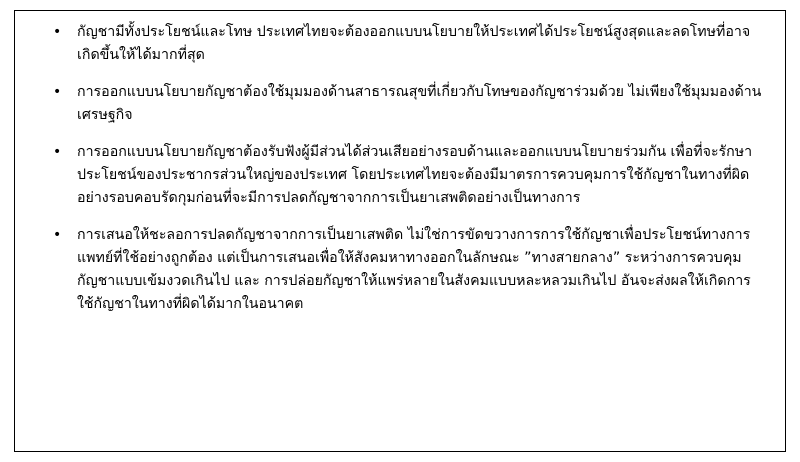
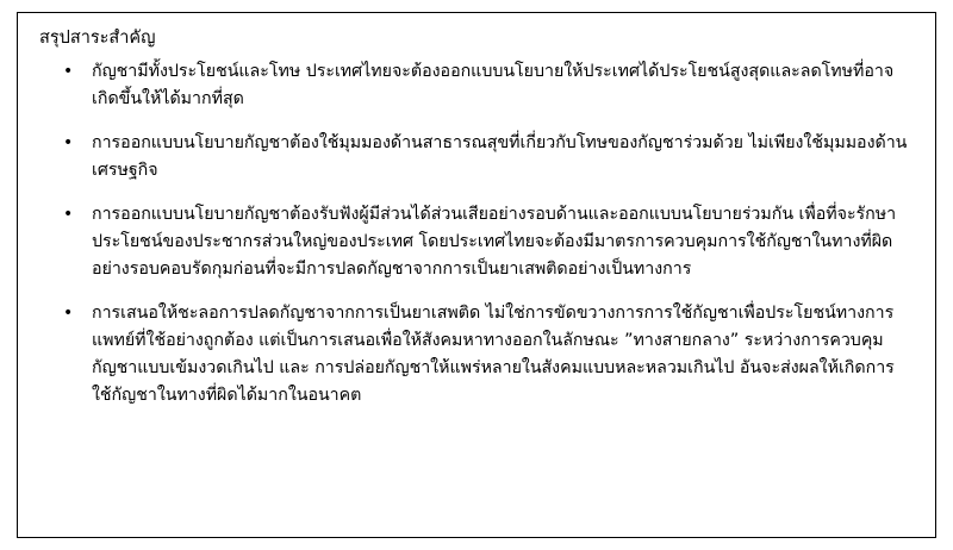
+ สรุปสาระสำคัญ
  •
  กัญชามีทั้งประโยชน์และโทษ ประเทศไทยจะต้องออกแบบนโยบายให้ประเทศได้ประโยชน์สูงสุดและลดโทษที่อาจเกิดขึ้นให้ได้มากที่สุด
  •
  การออกแบบนโยบายกัญชาต้องใช้มุมมองด้านสาธารณสุขที่เกี่ยวกับโทษของกัญชาร่วมด้วย ไม่เพียงใช้มุมมองด้านเศรษฐกิจ
  •
  การออกแบบนโยบายกัญชาต้องรับฟังผู้มีส่วนได้ส่วนเสียอย่างรอบด้านและออกแบบนโยบายร่วมกัน เพื่อที่จะรักษาประโยชน์ของประชากรส่วนใหญ่ของประเทศ โดยประเทศไทยจะต้องมีมาตรการควบคุมการใช้กัญชาในทางที่ผิดอย่างรอบคอบรัดกุมก่อนที่จะมีการปลดกัญชาจากการเป็นยาเสพติดอย่างเป็นทางการ
  •
  การเสนอให้ชะลอการปลดกัญชาจากการเป็นยาเสพติด ไม่ใช่การขัดขวางการการใช้กัญชาเพื่อประโยชน์ทางการแพทย์ที่ใช้อย่างถูกต้อง แต่เป็นการเสนอเพื่อให้สังคมหาทางออกในลักษณะ ”ทางสายกลาง” ระหว่างการควบคุมกัญชาแบบเข้มงวดเกินไป และ การปล่อยกัญชาให้แพร่หลายในสังคมแบบหละหลวมเกินไป อันจะส่งผลให้เกิดการใช้กัญชาในทางที่ผิดได้มากในอนาคต
